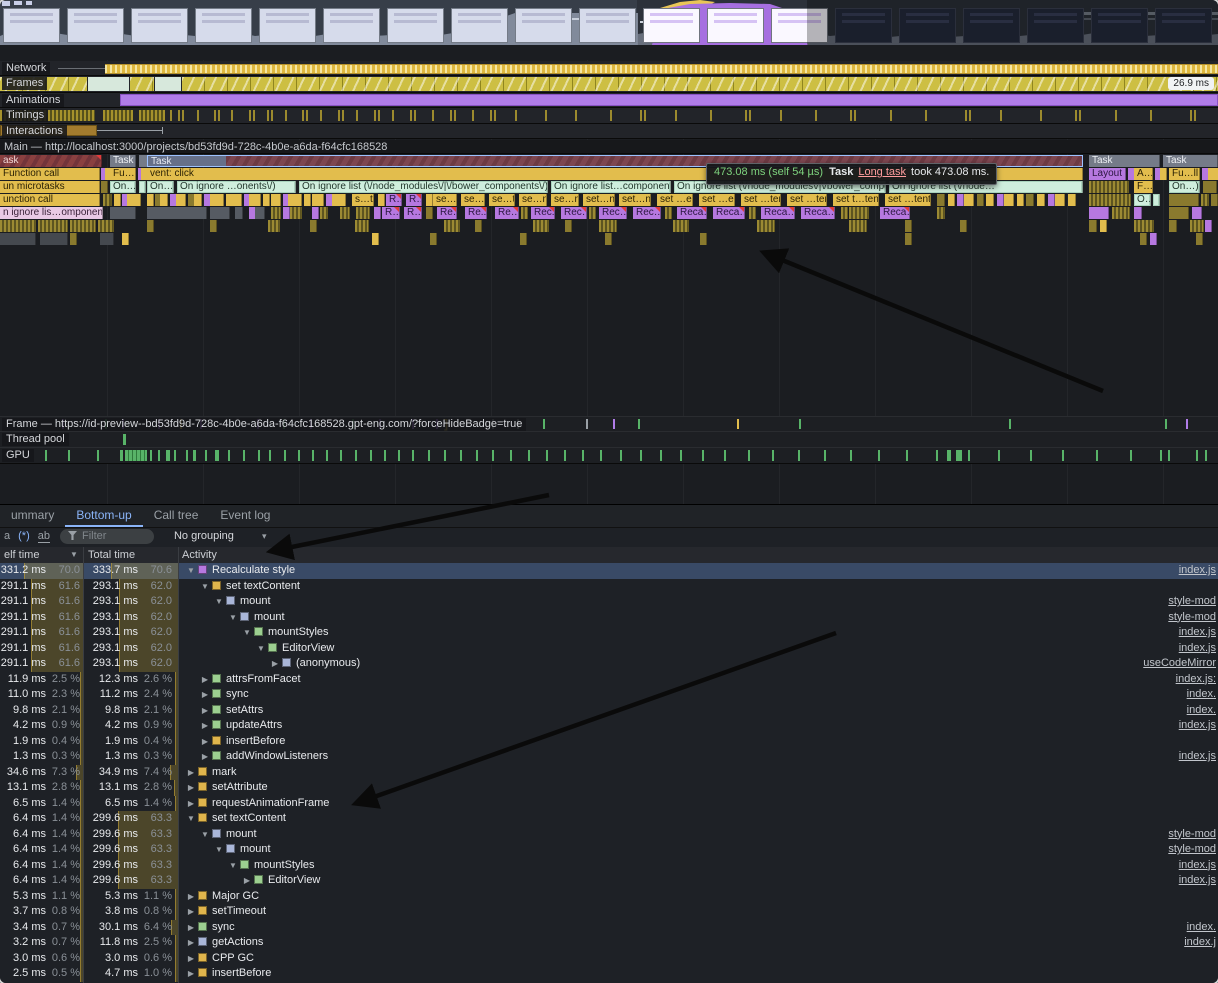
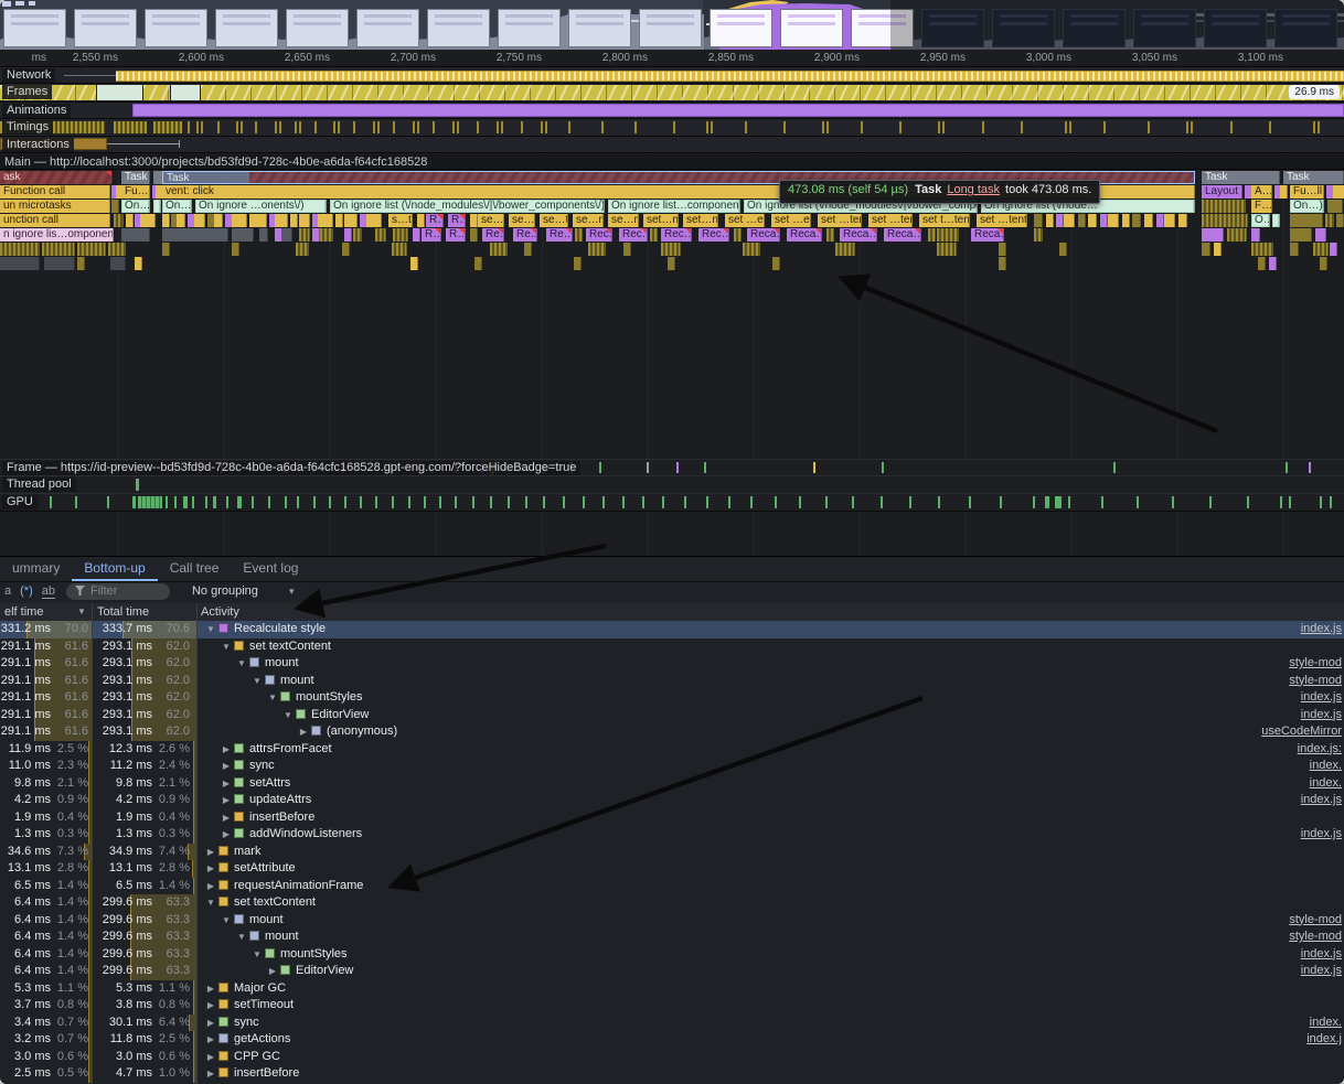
+ ms
+ 2,550 ms
+ 2,600 ms
+ 2,650 ms
+ 2,700 ms
+ 2,750 ms
+ 2,800 ms
+ 2,850 ms
+ 2,900 ms
+ 2,950 ms
+ 3,000 ms
+ 3,050 ms
+ 3,100 ms
  Network
  Frames
  26.9 ms
  Animations
  Timings
  Interactions
  Main — http://localhost:3000/projects/bd53fd9d-728c-4b0e-a6da-f64cfc168528
  ask
  Task
  Task
  Task
  Task
  Function call
  Fu…l
  vent: click
  Layout
  A…
  Fu…ll
  un microtasks
  On…
  On…
  On ignore …onents\/)
  On ignore list (\/node_modules\/|\/bower_components\/)
  On ignore list…componen
  On ignore list (\/node_modules\/|\/bower_comp
  On ignore list (\/node…
  On…)
  unction call
  s…t
  R…
  R…
  se…
  se…
  se…t
  se…n
  se…n
  set…n
  set…n
  set …e
  set …e
  set …te
  set …te
  set t…ten
  set …tent
  O…
  n ignore lis…omponen
  473.08 ms (self 54 µs) Task Long task took 473.08 ms.
  Frame — https://id-preview--bd53fd9d-728c-4b0e-a6da-f64cfc168528.gpt-eng.com/?forceHideBadge=true
  ]
  Thread pool
  GPU
  ummary
  Bottom-up
  Call tree
  Event log
  a
  (*)
  ab
  Filter
  No grouping
  ▾
  elf time
  ▼
  Total time
  Activity
  331.2 ms
  70.0
  333.7 ms
  70.6
  ▼ Recalculate style
  index.js
  291.1 ms
  61.6
  293.1 ms
  62.0
  ▼ set textContent
  291.1 ms
  61.6
  293.1 ms
  62.0
  ▼ mount
  style-mod
  291.1 ms
  61.6
  293.1 ms
  62.0
  ▼ mount
  style-mod
  291.1 ms
  61.6
  293.1 ms
  62.0
  ▼ mountStyles
  index.js
  291.1 ms
  61.6
  293.1 ms
  62.0
  ▼ EditorView
  index.js
  291.1 ms
  61.6
  293.1 ms
  62.0
  ▶ (anonymous)
  useCodeMirror
  11.9 ms
  2.5 %
  12.3 ms
  2.6 %
  ▶ attrsFromFacet
  index.js:
  11.0 ms
  2.3 %
  11.2 ms
  2.4 %
  ▶ sync
  index.
  9.8 ms
  2.1 %
  9.8 ms
  2.1 %
  ▶ setAttrs
  index.
  4.2 ms
  0.9 %
  4.2 ms
  0.9 %
  ▶ updateAttrs
  index.js
  1.9 ms
  0.4 %
  1.9 ms
  0.4 %
  ▶ insertBefore
  1.3 ms
  0.3 %
  1.3 ms
  0.3 %
  ▶ addWindowListeners
  index.js
  34.6 ms
  7.3 %
  34.9 ms
  7.4 %
  ▶ mark
  13.1 ms
  2.8 %
  13.1 ms
  2.8 %
  ▶ setAttribute
  6.5 ms
  1.4 %
  6.5 ms
  1.4 %
  ▶ requestAnimationFrame
  6.4 ms
  1.4 %
  299.6 ms
  63.3
  ▼ set textContent
  6.4 ms
  1.4 %
  299.6 ms
  63.3
  ▼ mount
  style-mod
  6.4 ms
  1.4 %
  299.6 ms
  63.3
  ▼ mount
  style-mod
  6.4 ms
  1.4 %
  299.6 ms
  63.3
  ▼ mountStyles
  index.js
  6.4 ms
  1.4 %
  299.6 ms
  63.3
  ▶ EditorView
  index.js
  5.3 ms
  1.1 %
  5.3 ms
  1.1 %
  ▶ Major GC
  3.7 ms
  0.8 %
  3.8 ms
  0.8 %
  ▶ setTimeout
  3.4 ms
  0.7 %
  30.1 ms
  6.4 %
  ▶ sync
  index.
  3.2 ms
  0.7 %
  11.8 ms
  2.5 %
  ▶ getActions
  index.j
  3.0 ms
  0.6 %
  3.0 ms
  0.6 %
  ▶ CPP GC
  2.5 ms
  0.5 %
  4.7 ms
  1.0 %
  ▶ insertBefore
